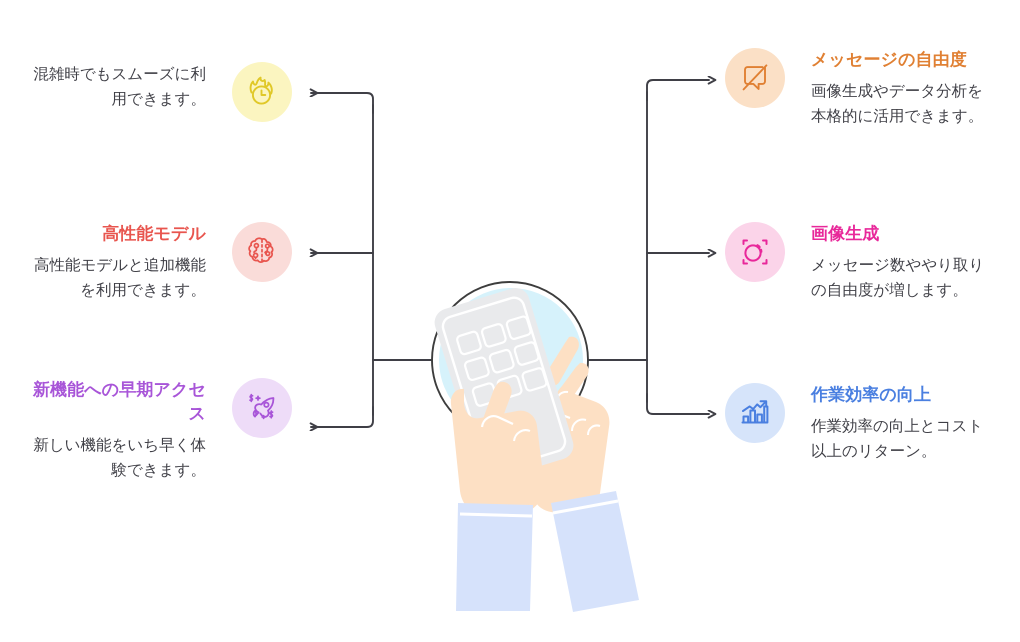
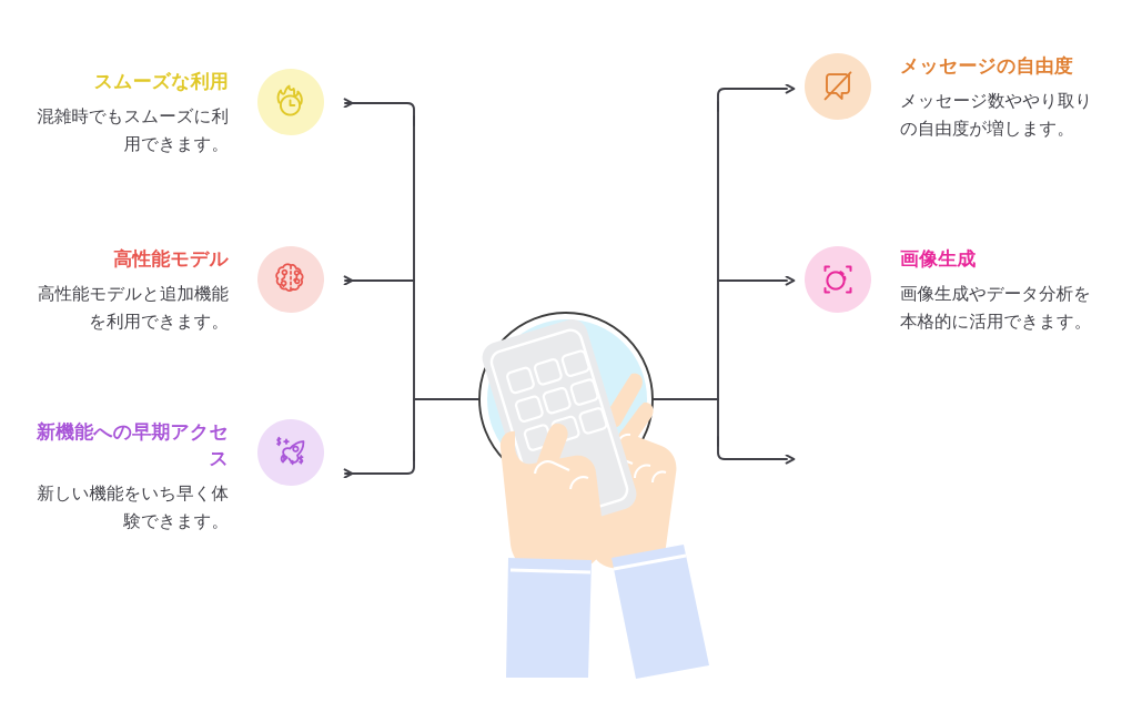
+ スムーズな利用
  混雑時でもスムーズに利用できます。
  高性能モデル
  高性能モデルと追加機能を利用できます。
  新機能への早期アクセス
  新しい機能をいち早く体験できます。
  メッセージの自由度
- 画像生成やデータ分析を本格的に活用できます。
+ メッセージ数ややり取りの自由度が増します。
  画像生成
- メッセージ数ややり取りの自由度が増します。
+ 画像生成やデータ分析を本格的に活用できます。
- 作業効率の向上
- 作業効率の向上とコスト以上のリターン。
